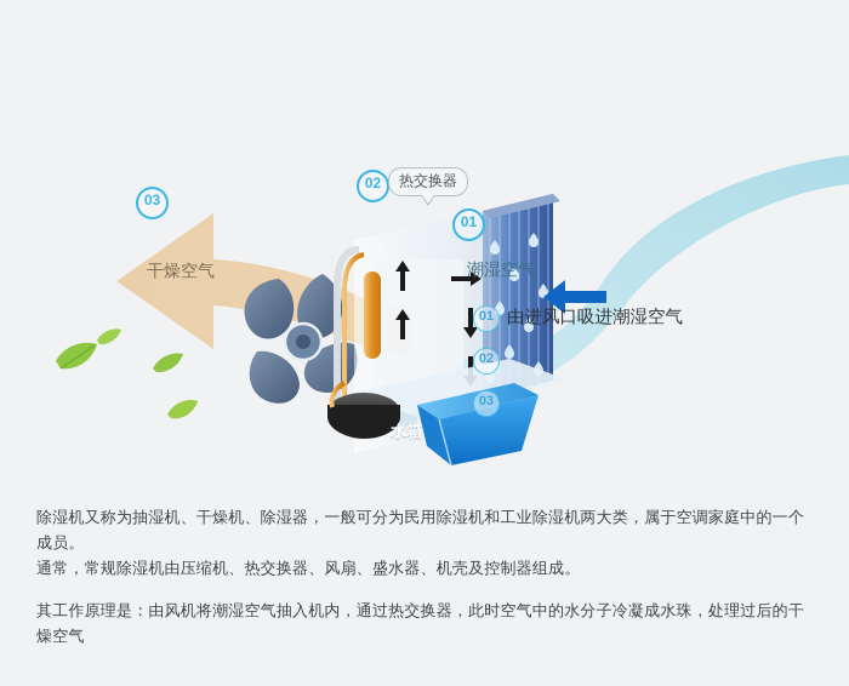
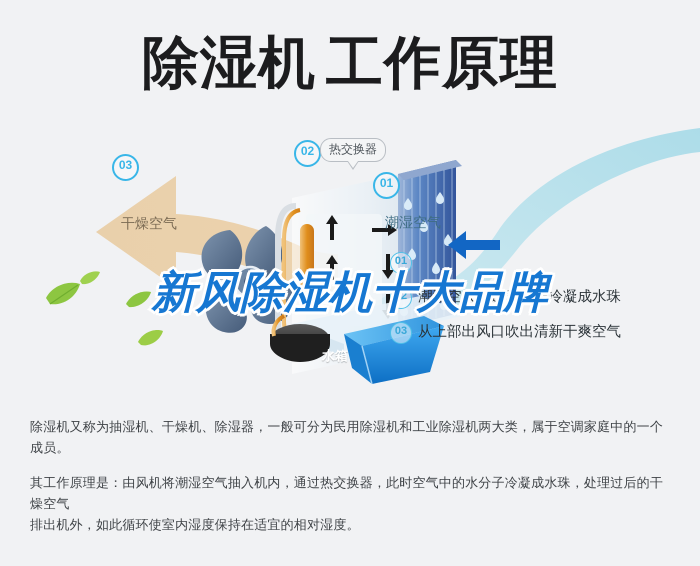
+ 除湿机 工作原理
  03
  02
  01
  热交换器
  干燥空气
  潮湿空气
  水箱
  01
- 由进风口吸进潮湿空气
  02
+ 潮湿空气经过蒸发器冷凝成水珠
  03
+ 从上部出风口吹出清新干爽空气
+ 新风除湿机十大品牌
  除湿机又称为抽湿机、干燥机、除湿器，一般可分为民用除湿机和工业除湿机两大类，属于空调家庭中的一个成员。
- 通常，常规除湿机由压缩机、热交换器、风扇、盛水器、机壳及控制器组成。
  其工作原理是：由风机将潮湿空气抽入机内，通过热交换器，此时空气中的水分子冷凝成水珠，处理过后的干燥空气
+ 排出机外，如此循环使室内湿度保持在适宜的相对湿度。
